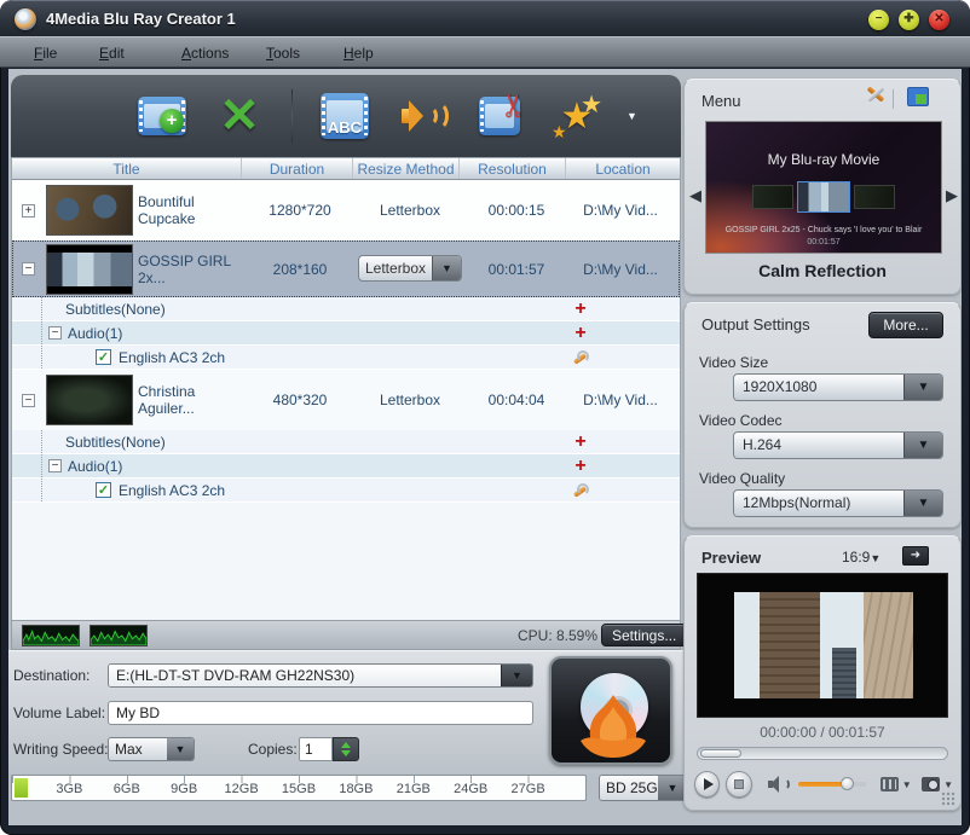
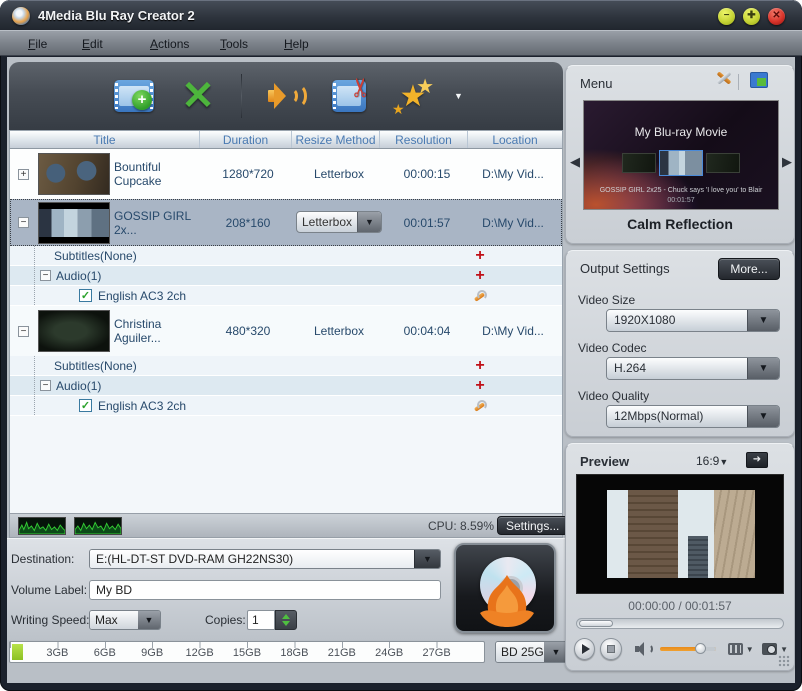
- 4Media Blu Ray Creator 1
+ 4Media Blu Ray Creator 2
  −
  ✚
  ✕
  File
  Edit
  Actions
  Tools
  Help
  +
  ✕
- ABC
  ★
  ★
  ★
  ▼
  Title
  Duration
  Resize Method
  Resolution
  Location
  +
  Bountiful Cupcake
  1280*720
  Letterbox
  00:00:15
  D:\My Vid...
  −
  GOSSIP GIRL 2x...
  208*160
  Letterbox
  ▼
  00:01:57
  D:\My Vid...
  Subtitles(None)
  +
  −
  Audio(1)
  +
  ✓
  English AC3 2ch
  −
  Christina Aguiler...
  480*320
  Letterbox
  00:04:04
  D:\My Vid...
  Subtitles(None)
  +
  −
  Audio(1)
  +
  ✓
  English AC3 2ch
  CPU: 8.59%
  Settings...
  Destination:
  E:(HL-DT-ST DVD-RAM GH22NS30)
  ▼
  Volume Label:
  My BD
  Writing Speed:
  Max
  ▼
  Copies:
  1
  3GB
  6GB
  9GB
  12GB
  15GB
  18GB
  21GB
  24GB
  27GB
  BD 25G
  ▼
  Menu
  My Blu-ray Movie
  ◀
  ▶
  Calm Reflection
  Output Settings
  More...
  Video Size
  1920X1080
  ▼
  Video Codec
  H.264
  ▼
  Video Quality
  12Mbps(Normal)
  ▼
  Preview
  16:9▼
  ➜
  00:00:00 / 00:01:57
  ▼
  ▼
